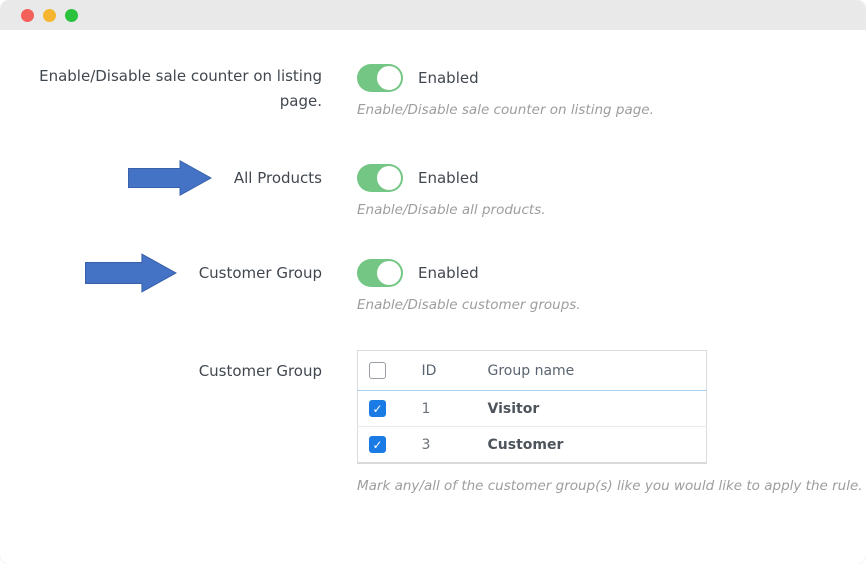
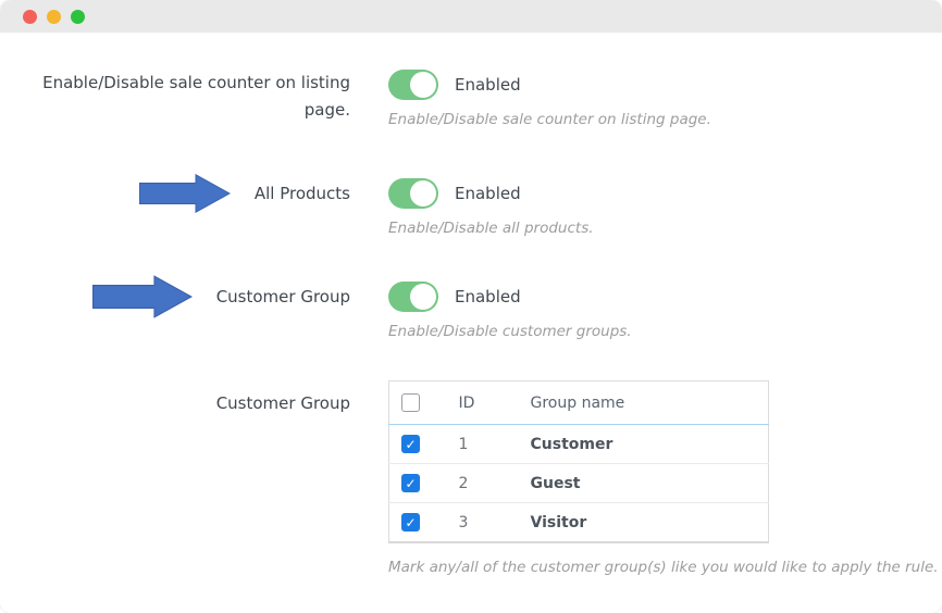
  Enable/Disable sale counter on listing page.
  Enabled
  Enable/Disable sale counter on listing page.
  All Products
  Enabled
  Enable/Disable all products.
  Customer Group
  Enabled
  Enable/Disable customer groups.
  Customer Group
  	ID	Group name
- ✓	1	Visitor
+ ✓	1	Customer
+ ✓	2	Guest
- ✓	3	Customer
+ ✓	3	Visitor
  Mark any/all of the customer group(s) like you would like to apply the rule.
